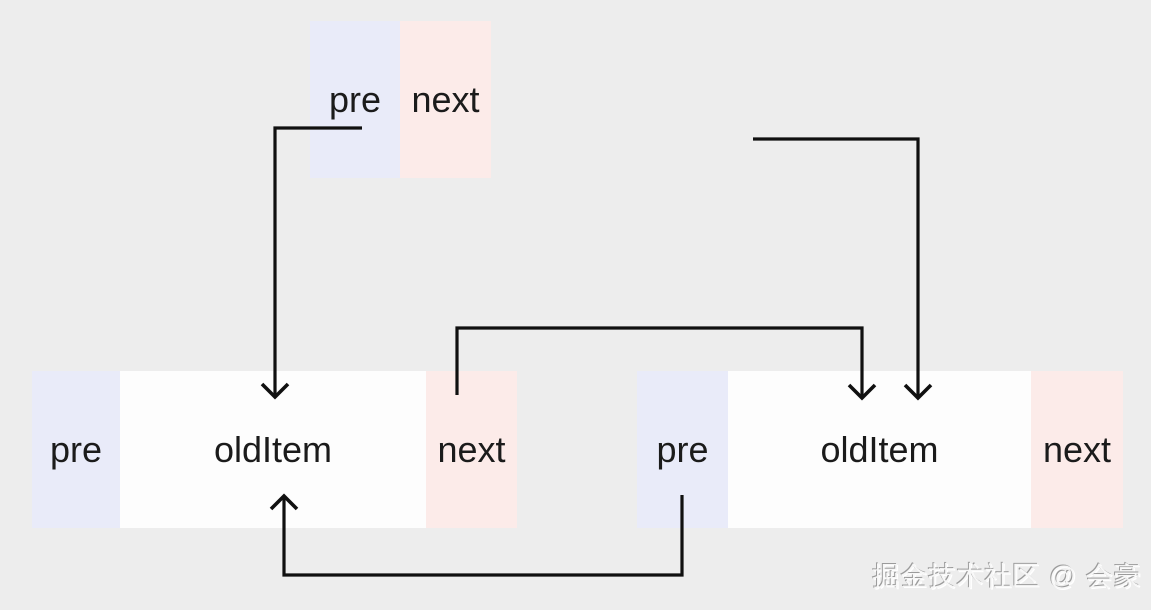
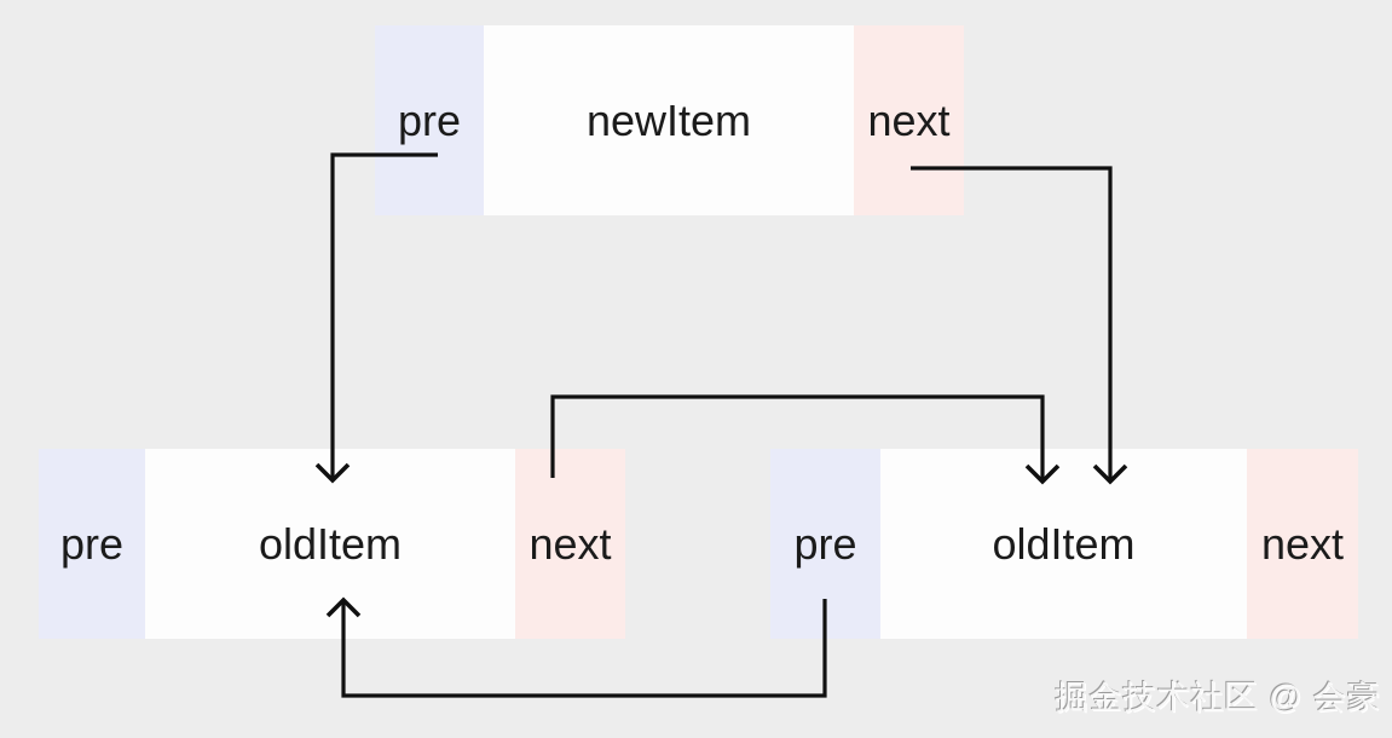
  pre
+ newItem
  next
  pre
  oldItem
  next
  pre
  oldItem
  next
  掘金技术社区 @ 会豪
